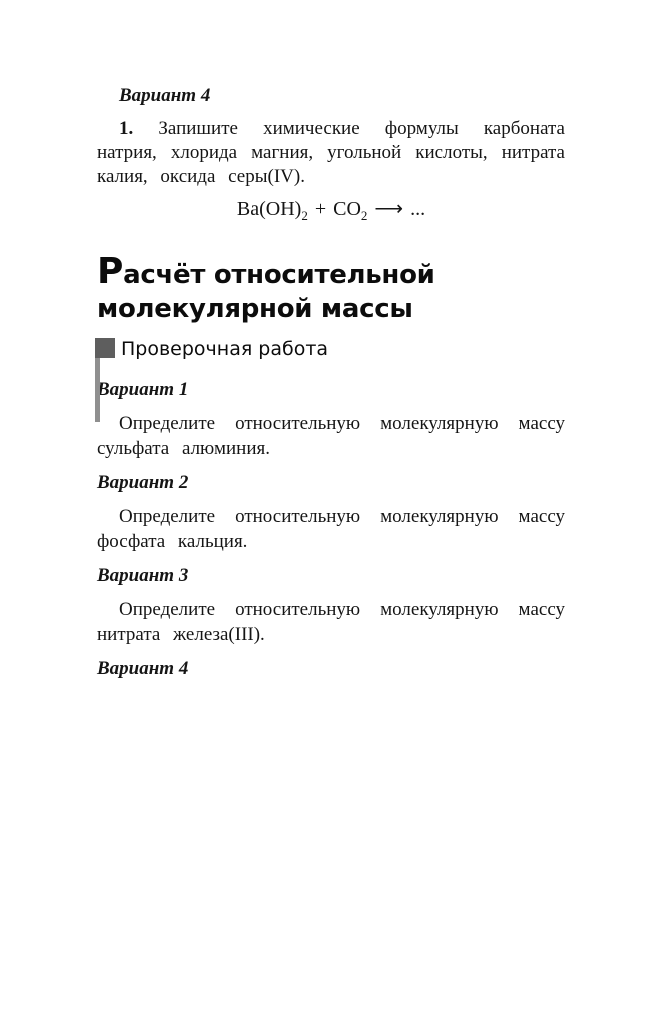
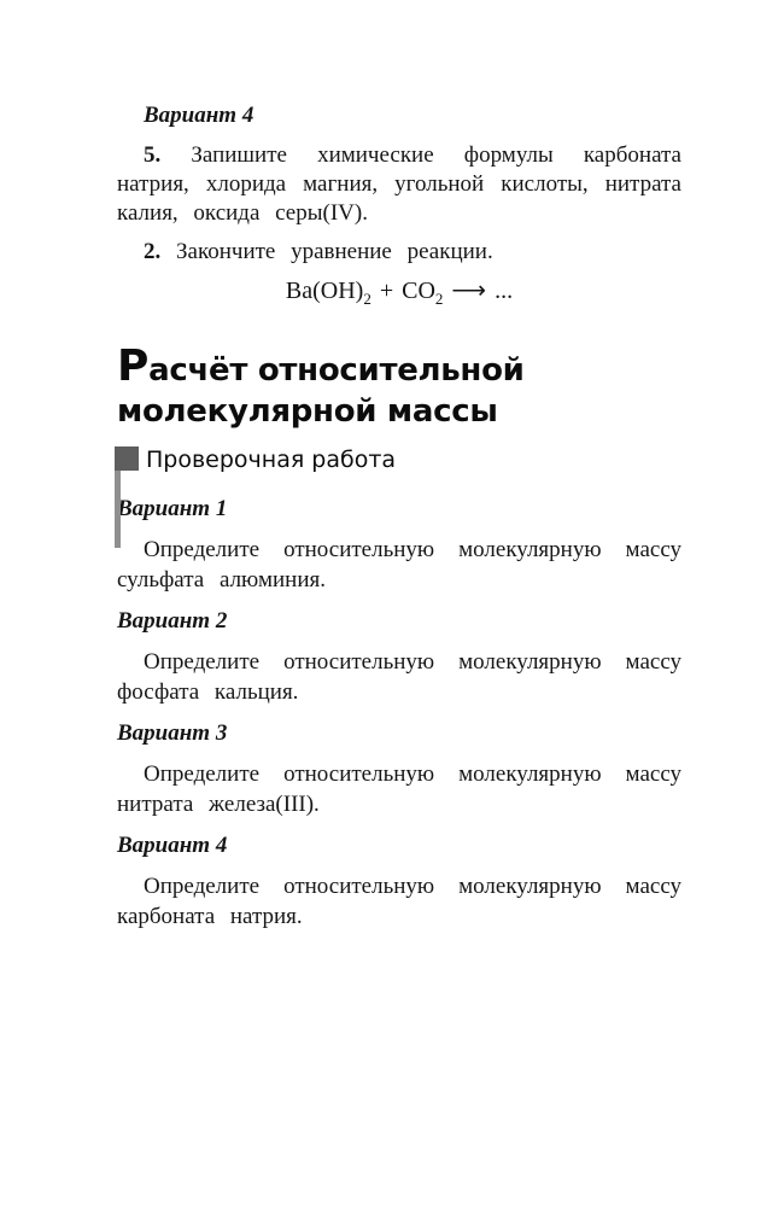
  Вариант 4
- 1. Запишите химические формулы карбоната натрия, хлорида магния, угольной кислоты, нитрата калия, оксида серы(IV).
+ 5. Запишите химические формулы карбоната натрия, хлорида магния, угольной кислоты, нитрата калия, оксида серы(IV).
+ 2. Закончите уравнение реакции.
  Ba(OH)2 + CO2 ⟶ ...
  Расчёт относительной
  молекулярной массы
  Проверочная работа
  Вариант 1
  Определите относительную молекулярную массу сульфата алюминия.
  Вариант 2
  Определите относительную молекулярную массу фосфата кальция.
  Вариант 3
  Определите относительную молекулярную массу нитрата железа(III).
  Вариант 4
+ Определите относительную молекулярную массу карбоната натрия.
